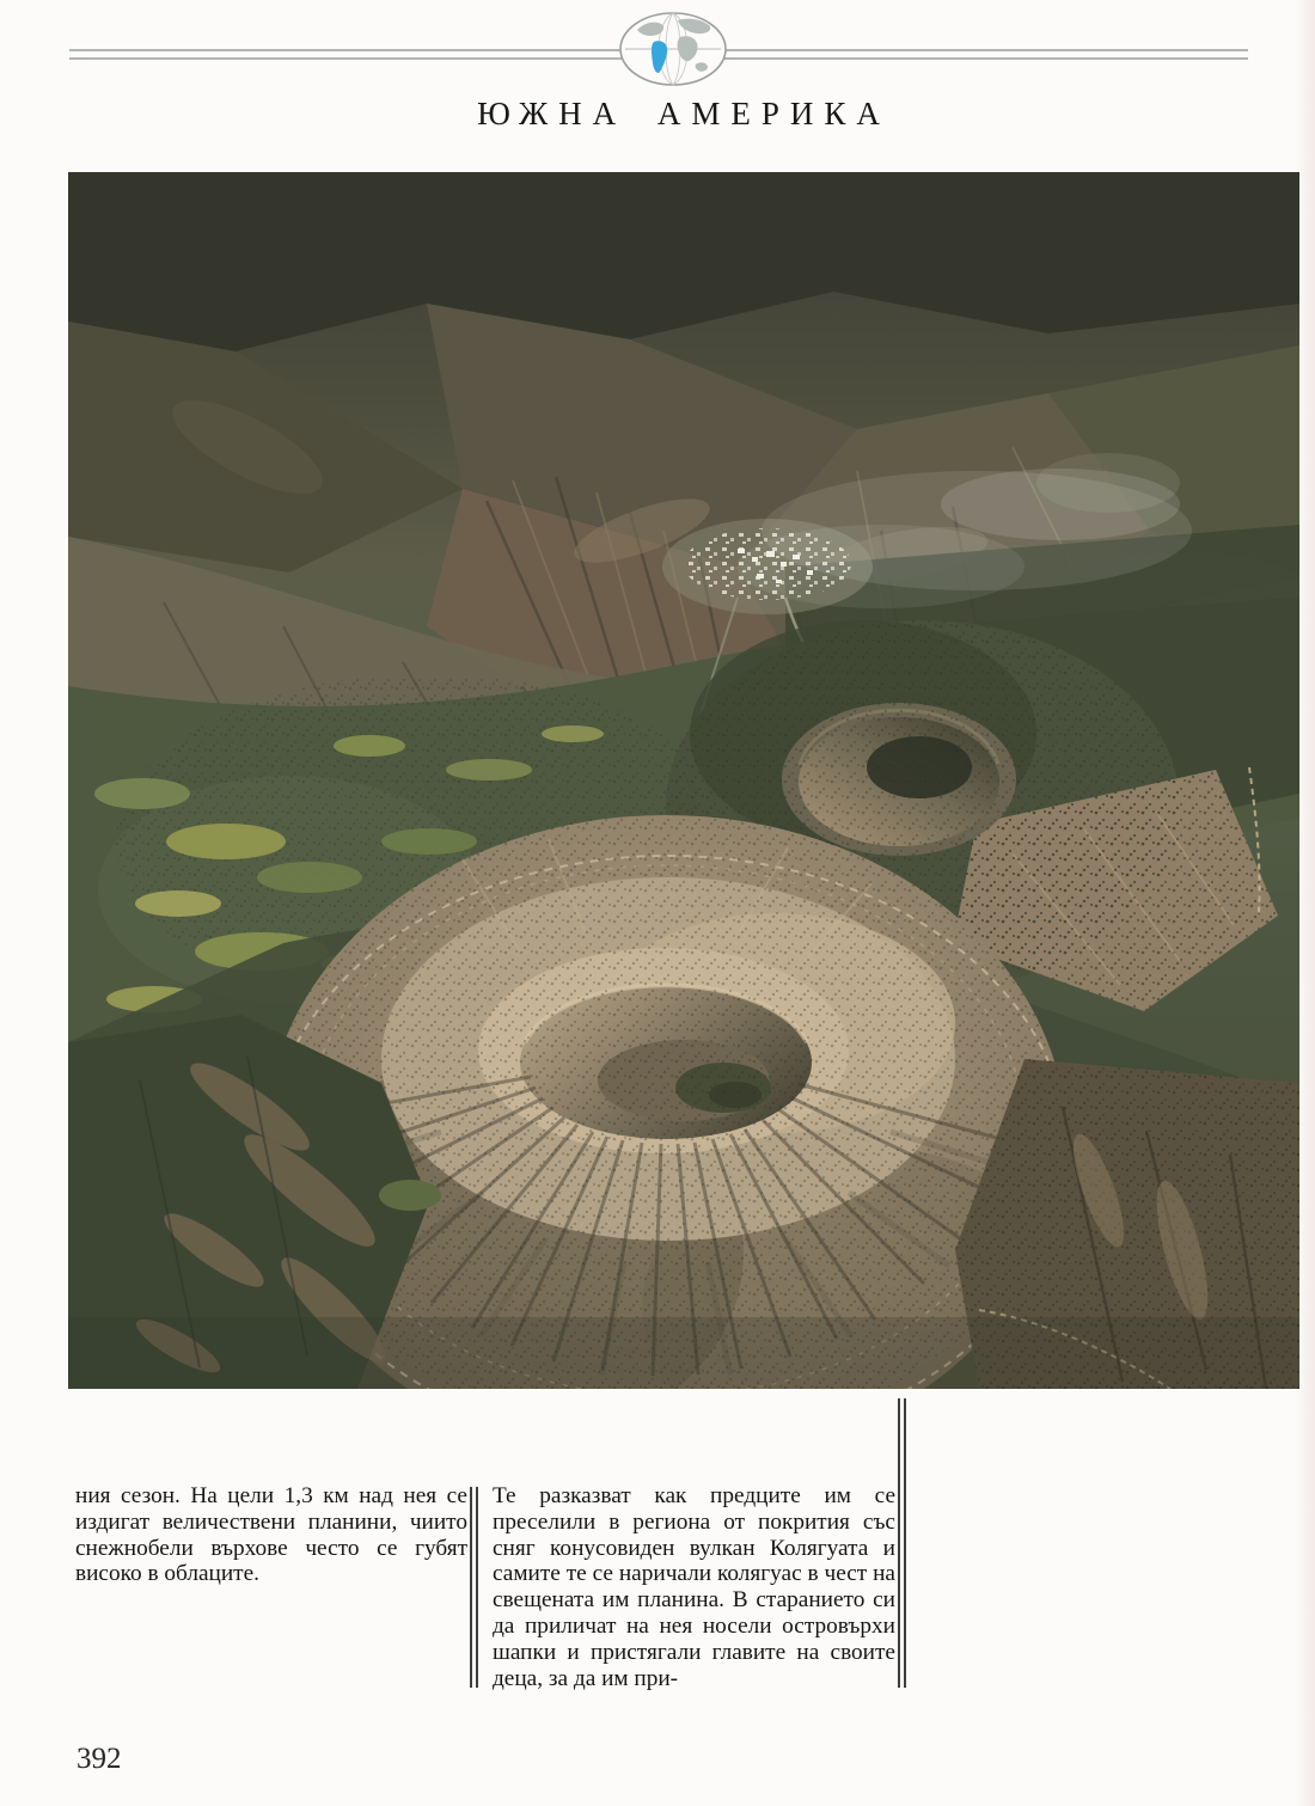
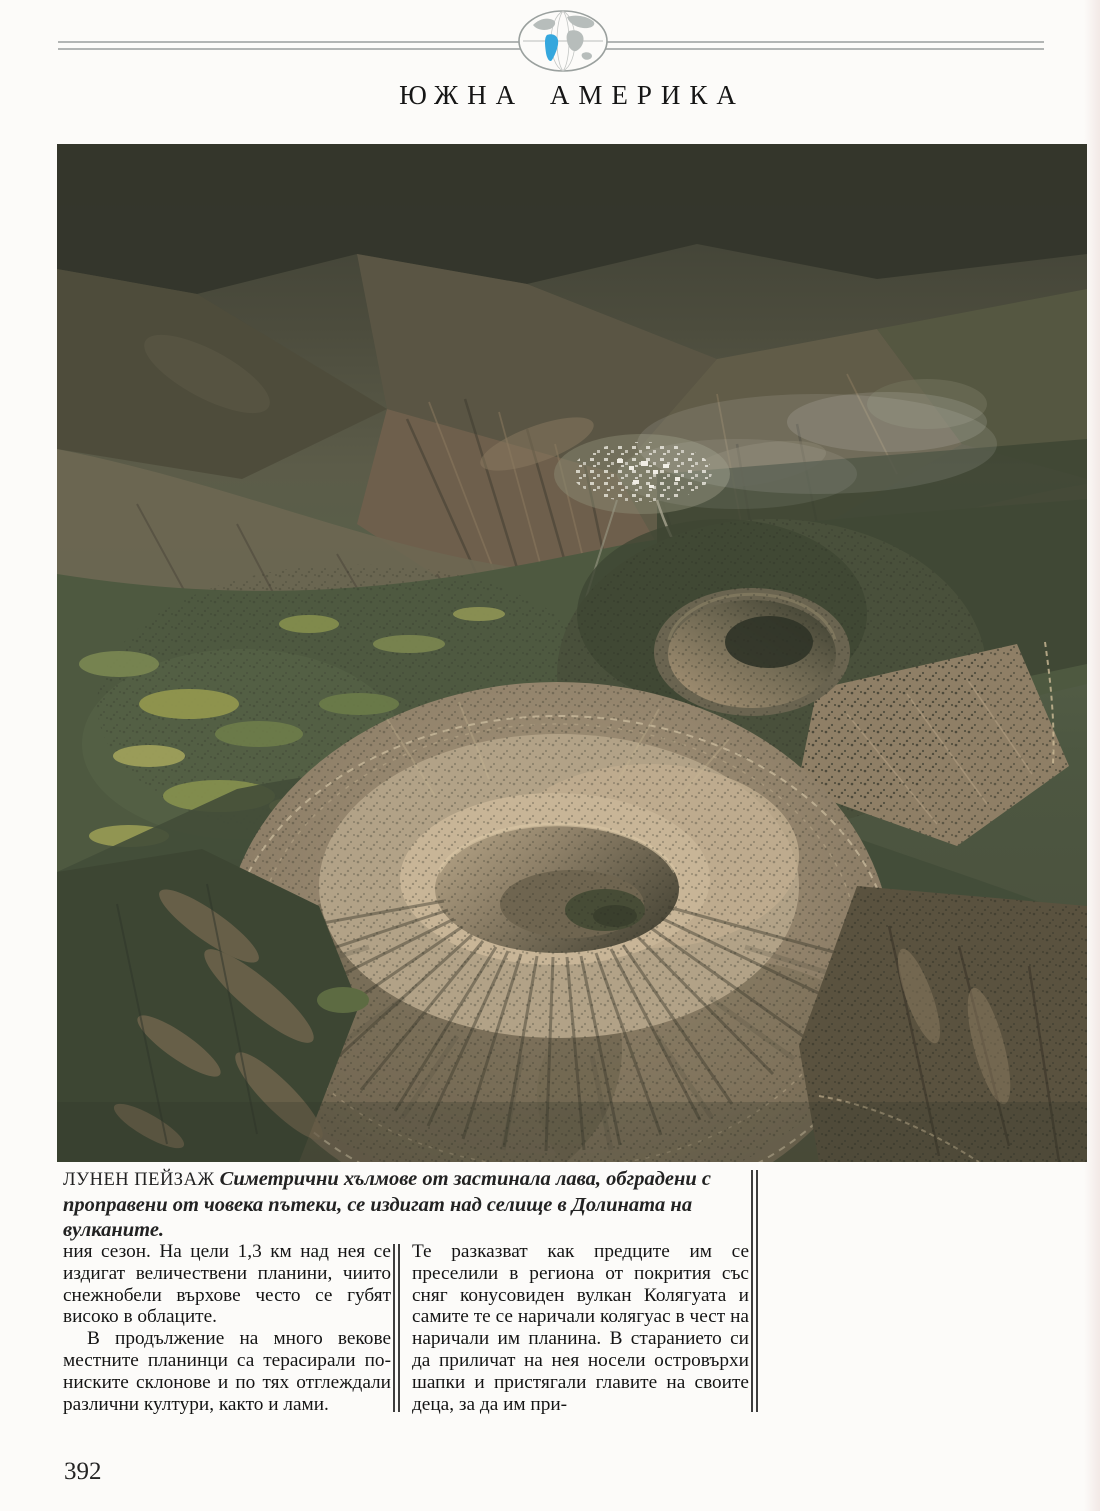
  ЮЖНА АМЕРИКА
+ ЛУНЕН ПЕЙЗАЖ Симетрични хълмове от застинала лава, обградени с проправени от човека пътеки, се издигат над селище в Долината на вулканите.
  ния сезон. На цели 1,3 км над нея се издигат величествени планини, чиито снежнобели върхове често се губят високо в облаците.
+ В продължение на много векове местните планинци са терасирали по-ниските склонове и по тях отглеждали различни култури, както и лами.
- Те разказват как предците им се преселили в региона от покрития със сняг конусовиден вулкан Колягуата и самите те се наричали колягуас в чест на свещената им планина. В старанието си да приличат на нея носели островърхи шапки и пристягали главите на своите деца, за да им при-
+ Те разказват как предците им се преселили в региона от покрития със сняг конусовиден вулкан Колягуата и самите те се наричали колягуас в чест на наричали им планина. В старанието си да приличат на нея носели островърхи шапки и пристягали главите на своите деца, за да им при-
  392
